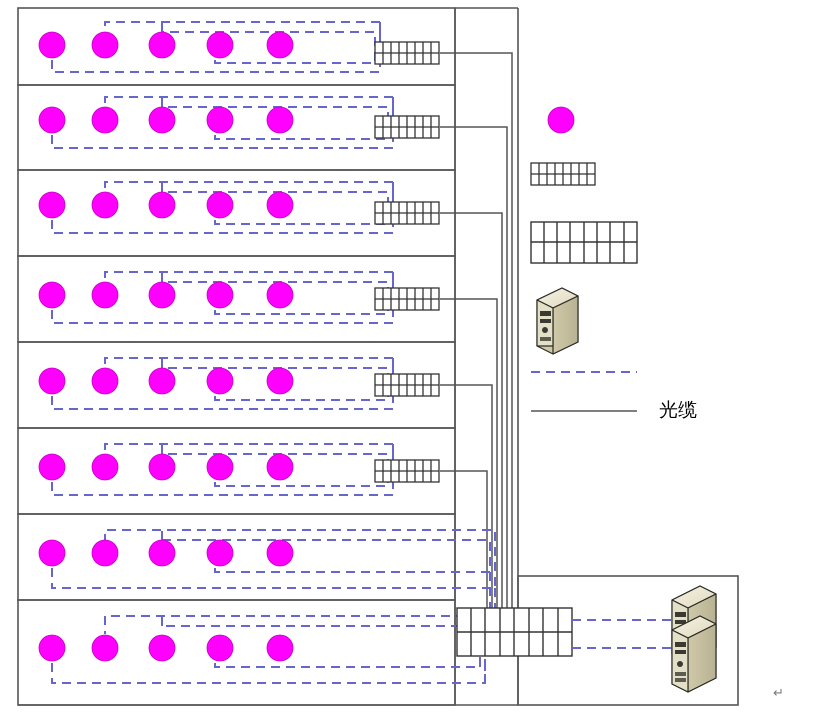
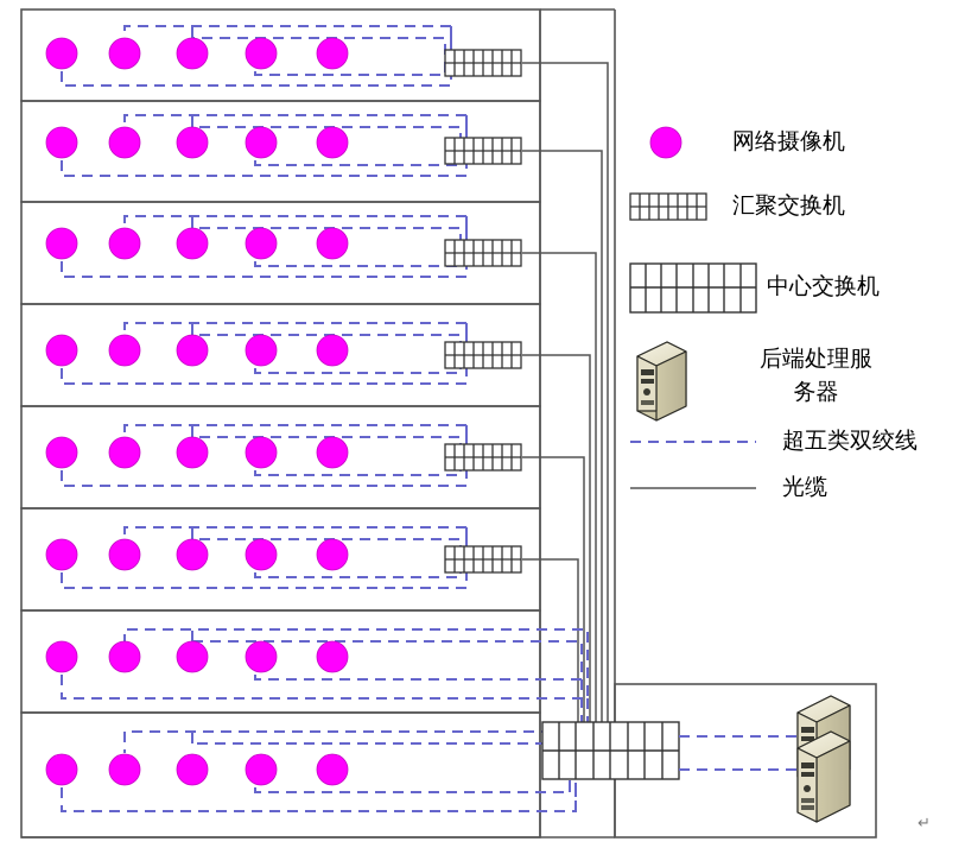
+ 网络摄像机
+ 汇聚交换机
+ 中心交换机
+ 后端处理服
+ 务器
+ 超五类双绞线
  光缆
  ↵
